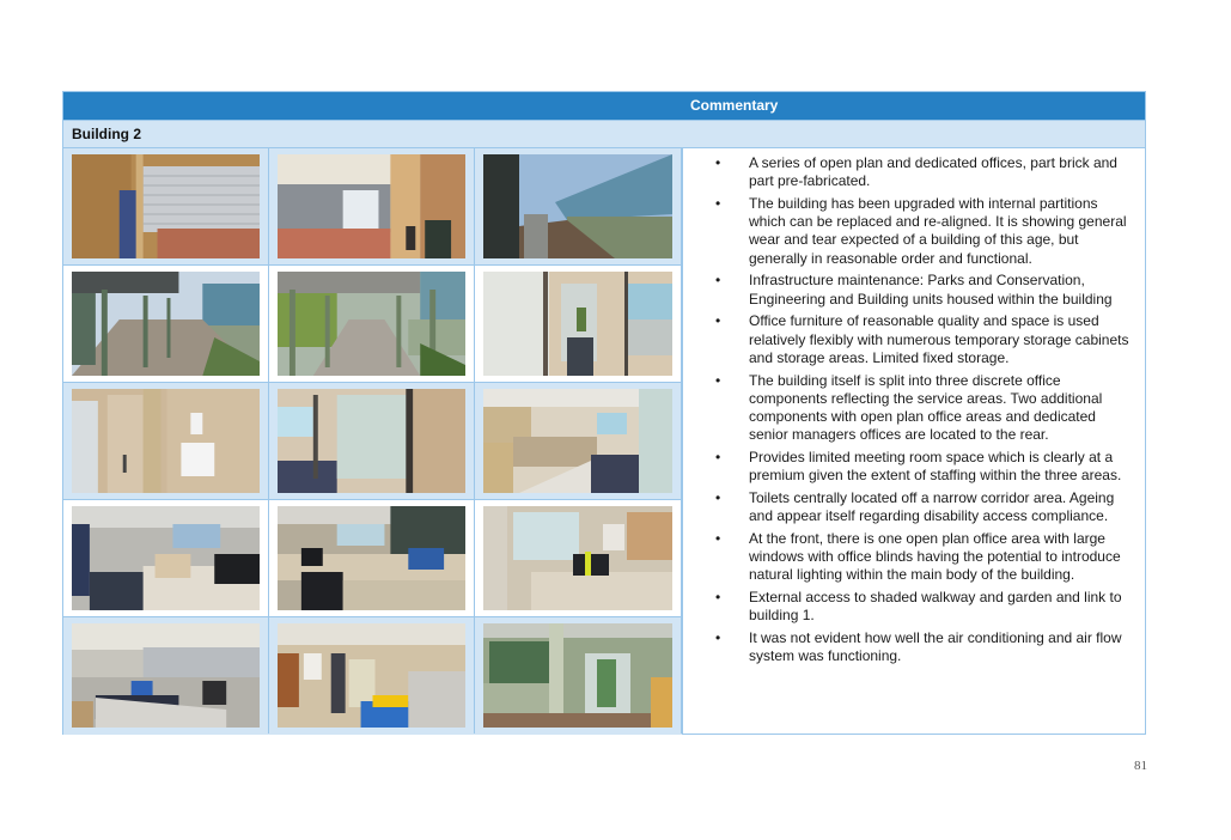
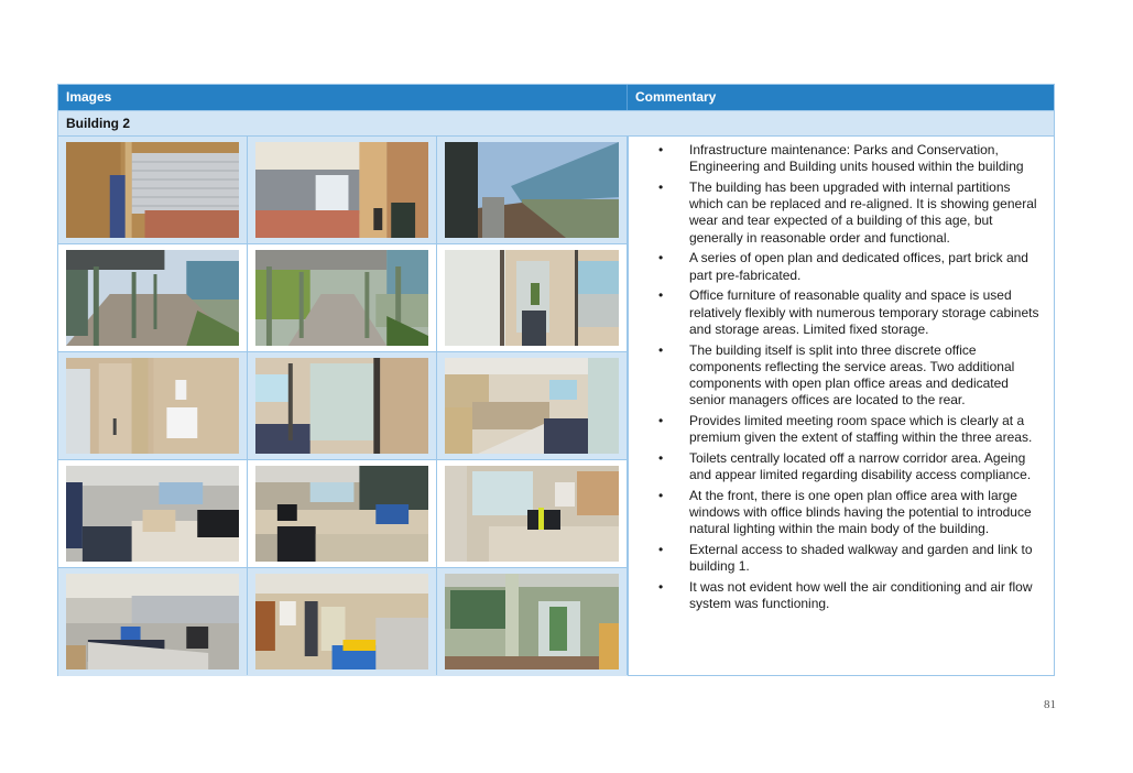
+ Images
  Commentary
  Building 2
  •
- A series of open plan and dedicated offices, part brick and part pre-fabricated.
+ Infrastructure maintenance: Parks and Conservation, Engineering and Building units housed within the building
  •
  The building has been upgraded with internal partitions which can be replaced and re-aligned. It is showing general wear and tear expected of a building of this age, but generally in reasonable order and functional.
  •
- Infrastructure maintenance: Parks and Conservation, Engineering and Building units housed within the building
+ A series of open plan and dedicated offices, part brick and part pre-fabricated.
  •
  Office furniture of reasonable quality and space is used relatively flexibly with numerous temporary storage cabinets and storage areas. Limited fixed storage.
  •
  The building itself is split into three discrete office components reflecting the service areas. Two additional components with open plan office areas and dedicated senior managers offices are located to the rear.
  •
  Provides limited meeting room space which is clearly at a premium given the extent of staffing within the three areas.
  •
- Toilets centrally located off a narrow corridor area. Ageing and appear itself regarding disability access compliance.
+ Toilets centrally located off a narrow corridor area. Ageing and appear limited regarding disability access compliance.
  •
  At the front, there is one open plan office area with large windows with office blinds having the potential to introduce natural lighting within the main body of the building.
  •
  External access to shaded walkway and garden and link to building 1.
  •
  It was not evident how well the air conditioning and air flow system was functioning.
  81
